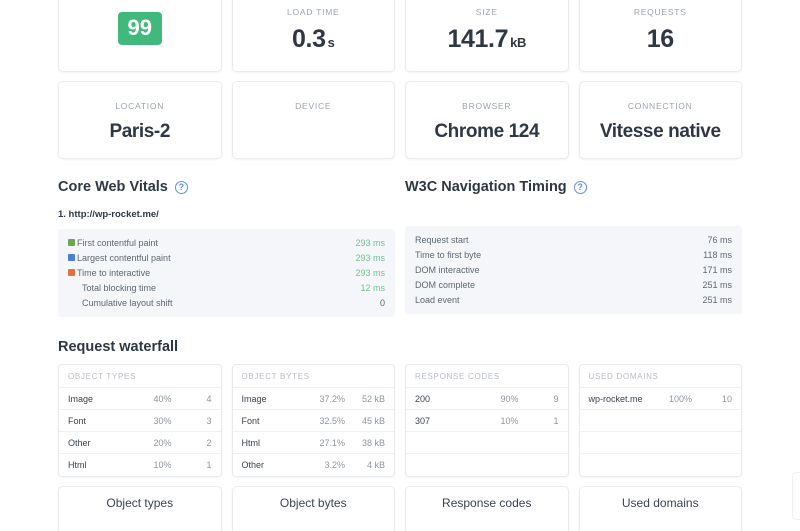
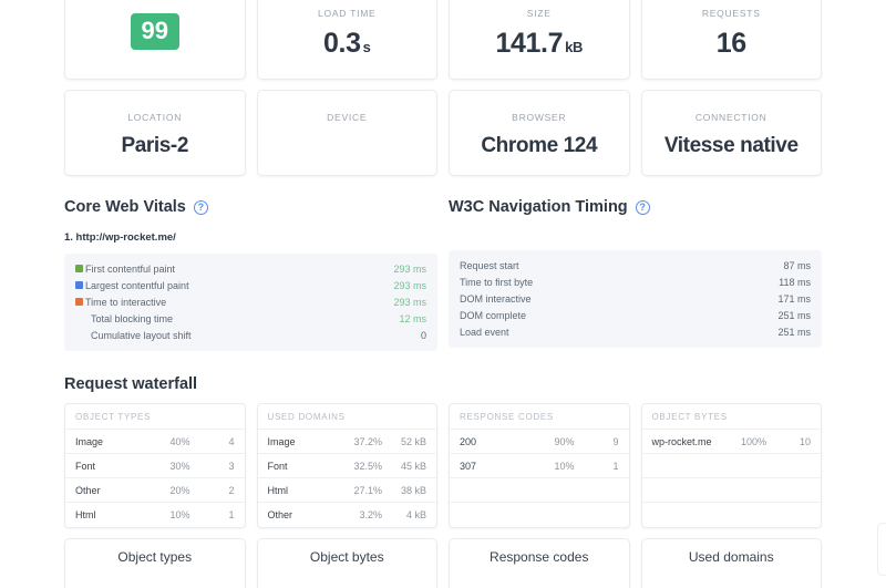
  99
  LOAD TIME
  0.3 s
  SIZE
  141.7 kB
  REQUESTS
  16
  LOCATION
  Paris-2
  DEVICE
  BROWSER
  Chrome 124
  CONNECTION
  Vitesse native
  Core Web Vitals
  ?
  1. http://wp-rocket.me/
  First contentful paint
  293 ms
  Largest contentful paint
  293 ms
  Time to interactive
  293 ms
  Total blocking time
  12 ms
  Cumulative layout shift
  0
  W3C Navigation Timing
  ?
  Request start
- 76 ms
+ 87 ms
  Time to first byte
  118 ms
  DOM interactive
  171 ms
  DOM complete
  251 ms
  Load event
  251 ms
  Request waterfall
  OBJECT TYPES
  Image
  40%
  4
  Font
  30%
  3
  Other
  20%
  2
  Html
  10%
  1
- OBJECT BYTES
+ USED DOMAINS
  Image
  37.2%
  52 kB
  Font
  32.5%
  45 kB
  Html
  27.1%
  38 kB
  Other
  3.2%
  4 kB
  RESPONSE CODES
  200
  90%
  9
  307
  10%
  1
- USED DOMAINS
+ OBJECT BYTES
  wp-rocket.me
  100%
  10
  Object types
  Object bytes
  Response codes
  Used domains
